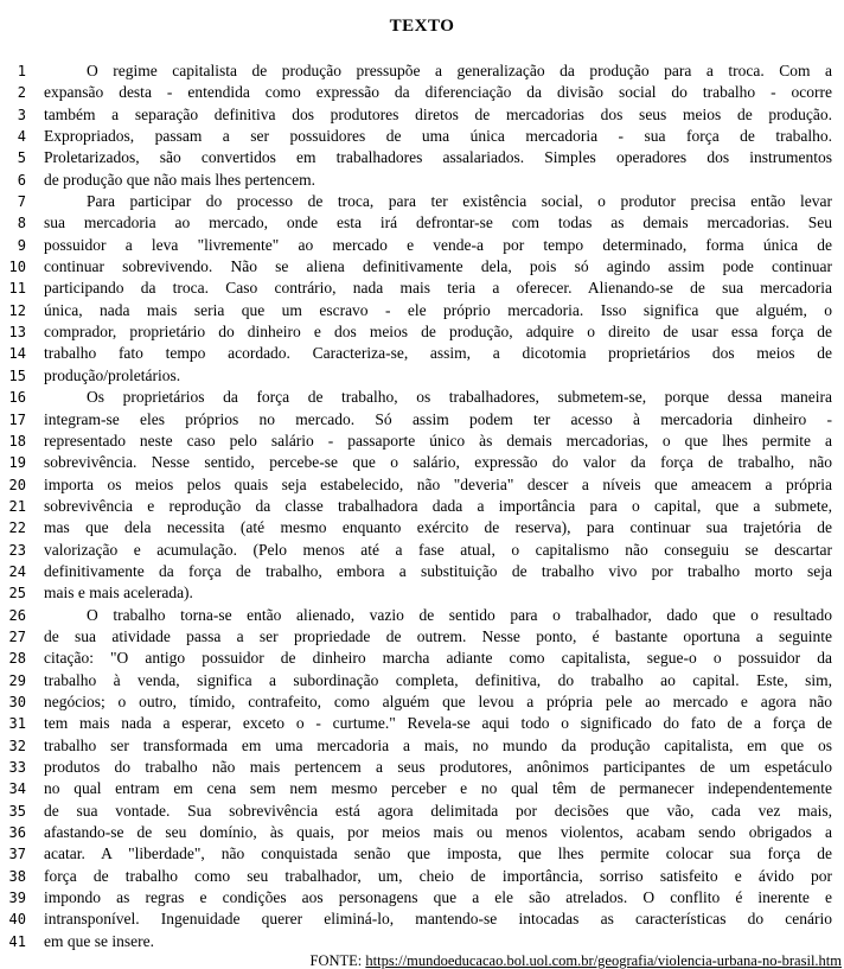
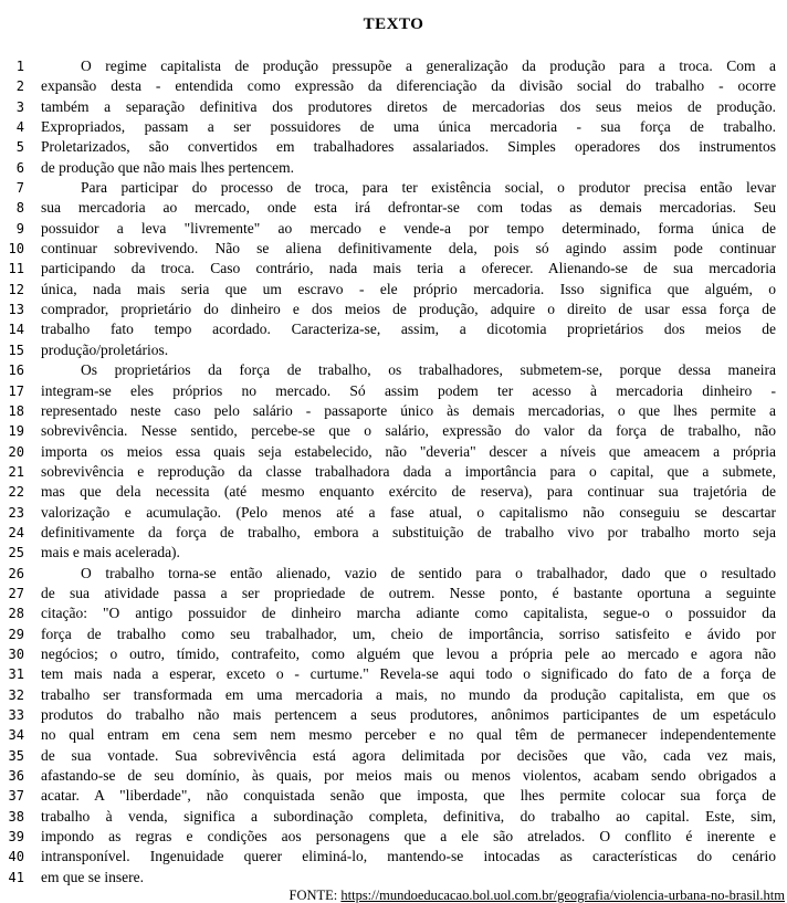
  TEXTO
  1
  O regime capitalista de produção pressupõe a generalização da produção para a troca. Com a
  2
  expansão desta - entendida como expressão da diferenciação da divisão social do trabalho - ocorre
  3
  também a separação definitiva dos produtores diretos de mercadorias dos seus meios de produção.
  4
  Expropriados, passam a ser possuidores de uma única mercadoria - sua força de trabalho.
  5
  Proletarizados, são convertidos em trabalhadores assalariados. Simples operadores dos instrumentos
  6
  de produção que não mais lhes pertencem.
  7
  Para participar do processo de troca, para ter existência social, o produtor precisa então levar
  8
  sua mercadoria ao mercado, onde esta irá defrontar-se com todas as demais mercadorias. Seu
  9
  possuidor a leva "livremente" ao mercado e vende-a por tempo determinado, forma única de
  10
  continuar sobrevivendo. Não se aliena definitivamente dela, pois só agindo assim pode continuar
  11
  participando da troca. Caso contrário, nada mais teria a oferecer. Alienando-se de sua mercadoria
  12
  única, nada mais seria que um escravo - ele próprio mercadoria. Isso significa que alguém, o
  13
  comprador, proprietário do dinheiro e dos meios de produção, adquire o direito de usar essa força de
  14
  trabalho fato tempo acordado. Caracteriza-se, assim, a dicotomia proprietários dos meios de
  15
  produção/proletários.
  16
  Os proprietários da força de trabalho, os trabalhadores, submetem-se, porque dessa maneira
  17
  integram-se eles próprios no mercado. Só assim podem ter acesso à mercadoria dinheiro -
  18
  representado neste caso pelo salário - passaporte único às demais mercadorias, o que lhes permite a
  19
  sobrevivência. Nesse sentido, percebe-se que o salário, expressão do valor da força de trabalho, não
  20
- importa os meios pelos quais seja estabelecido, não "deveria" descer a níveis que ameacem a própria
+ importa os meios essa quais seja estabelecido, não "deveria" descer a níveis que ameacem a própria
  21
  sobrevivência e reprodução da classe trabalhadora dada a importância para o capital, que a submete,
  22
  mas que dela necessita (até mesmo enquanto exército de reserva), para continuar sua trajetória de
  23
  valorização e acumulação. (Pelo menos até a fase atual, o capitalismo não conseguiu se descartar
  24
  definitivamente da força de trabalho, embora a substituição de trabalho vivo por trabalho morto seja
  25
  mais e mais acelerada).
  26
  O trabalho torna-se então alienado, vazio de sentido para o trabalhador, dado que o resultado
  27
  de sua atividade passa a ser propriedade de outrem. Nesse ponto, é bastante oportuna a seguinte
  28
  citação: "O antigo possuidor de dinheiro marcha adiante como capitalista, segue-o o possuidor da
  29
- trabalho à venda, significa a subordinação completa, definitiva, do trabalho ao capital. Este, sim,
+ força de trabalho como seu trabalhador, um, cheio de importância, sorriso satisfeito e ávido por
  30
  negócios; o outro, tímido, contrafeito, como alguém que levou a própria pele ao mercado e agora não
  31
  tem mais nada a esperar, exceto o - curtume." Revela-se aqui todo o significado do fato de a força de
  32
  trabalho ser transformada em uma mercadoria a mais, no mundo da produção capitalista, em que os
  33
  produtos do trabalho não mais pertencem a seus produtores, anônimos participantes de um espetáculo
  34
  no qual entram em cena sem nem mesmo perceber e no qual têm de permanecer independentemente
  35
  de sua vontade. Sua sobrevivência está agora delimitada por decisões que vão, cada vez mais,
  36
  afastando-se de seu domínio, às quais, por meios mais ou menos violentos, acabam sendo obrigados a
  37
  acatar. A "liberdade", não conquistada senão que imposta, que lhes permite colocar sua força de
  38
- força de trabalho como seu trabalhador, um, cheio de importância, sorriso satisfeito e ávido por
+ trabalho à venda, significa a subordinação completa, definitiva, do trabalho ao capital. Este, sim,
  39
  impondo as regras e condições aos personagens que a ele são atrelados. O conflito é inerente e
  40
  intransponível. Ingenuidade querer eliminá-lo, mantendo-se intocadas as características do cenário
  41
  em que se insere.
  FONTE: https://mundoeducacao.bol.uol.com.br/geografia/violencia-urbana-no-brasil.htm
